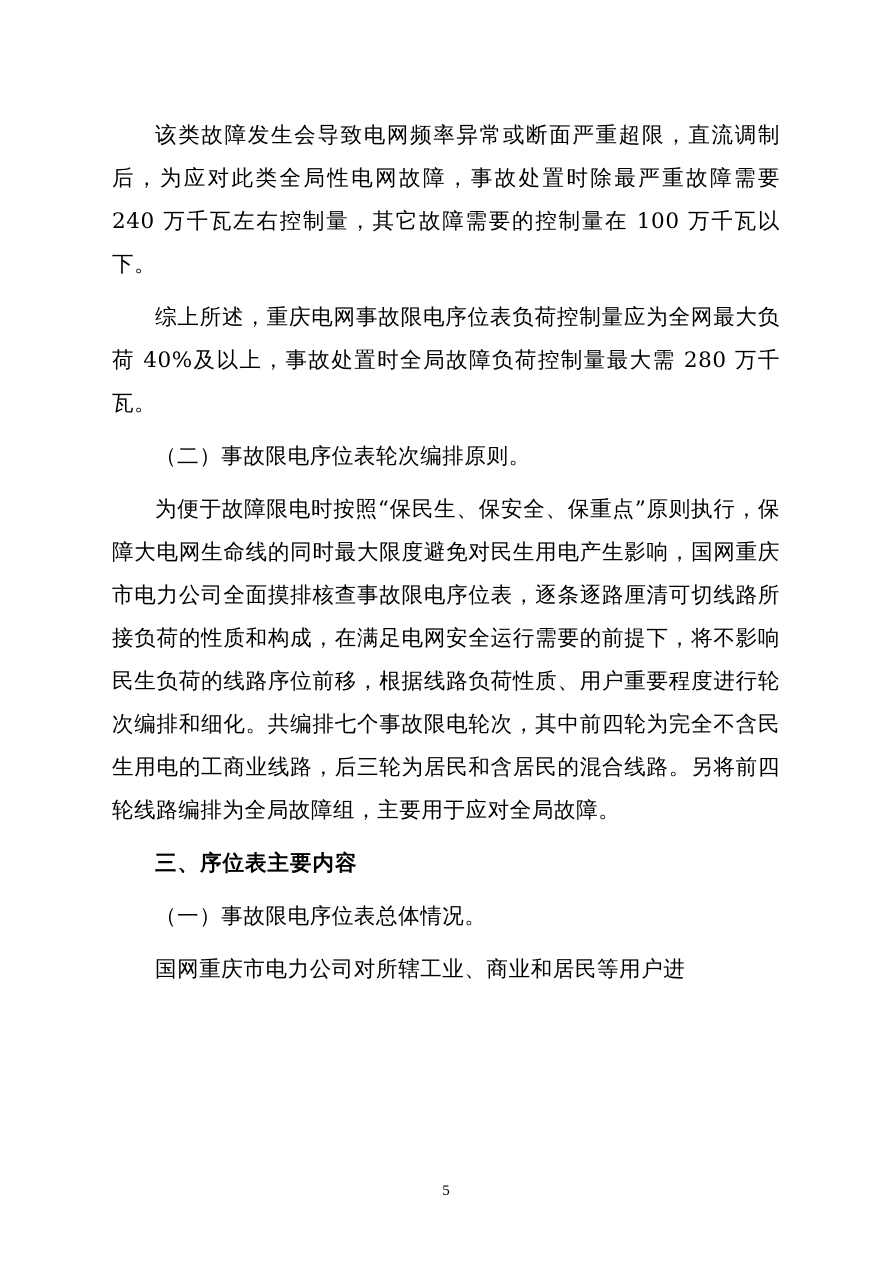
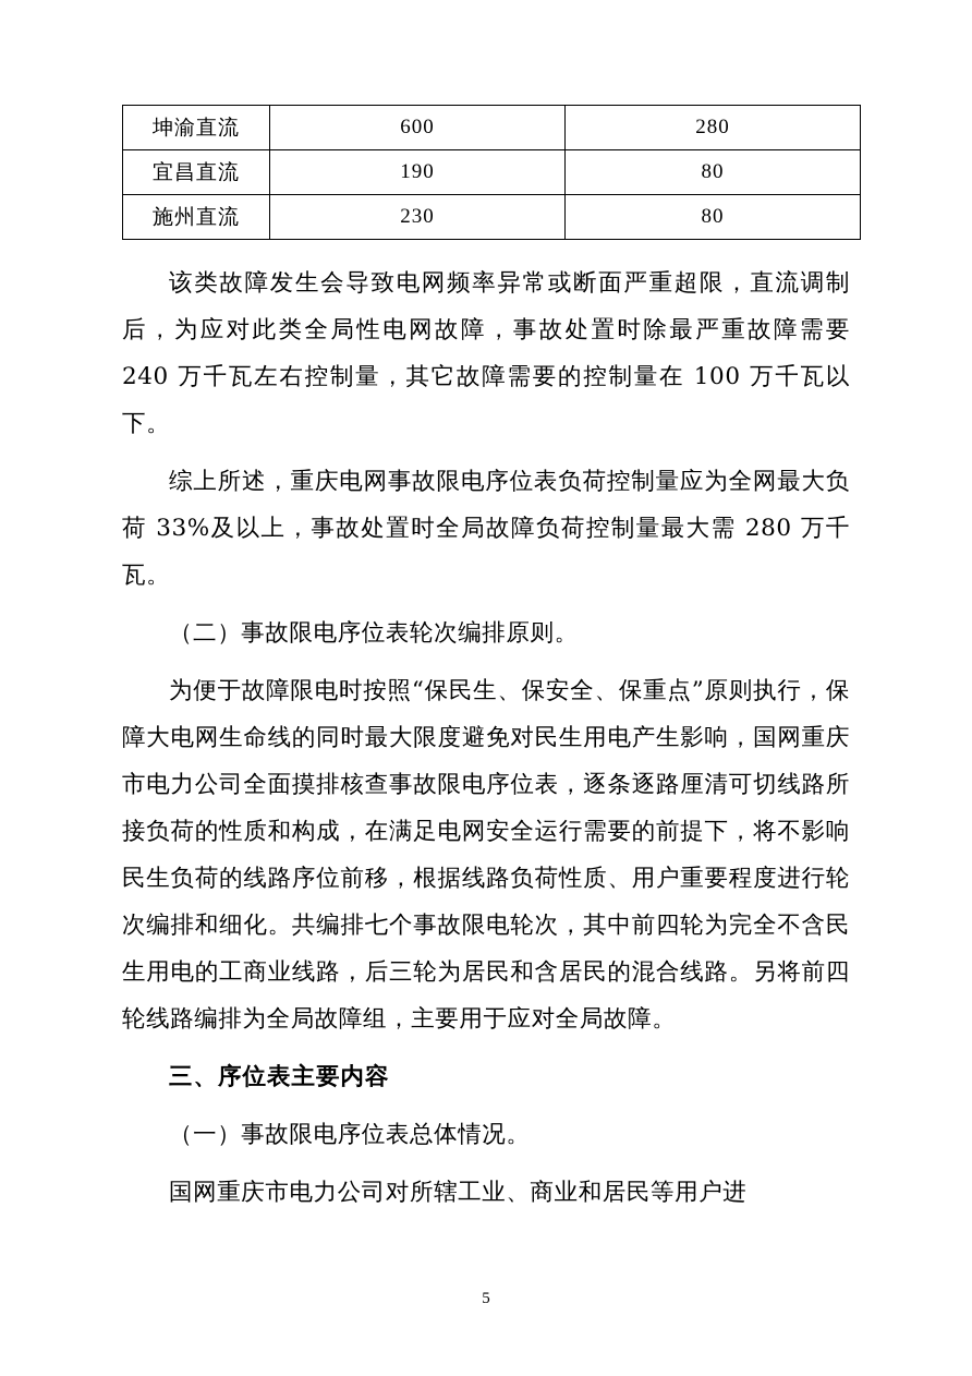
+ 坤渝直流	600	280
+ 宜昌直流	190	80
+ 施州直流	230	80
  该类故障发生会导致电网频率异常或断面严重超限，直流调制后，为应对此类全局性电网故障，事故处置时除最严重故障需要 240 万千瓦左右控制量，其它故障需要的控制量在 100 万千瓦以下。
- 综上所述，重庆电网事故限电序位表负荷控制量应为全网最大负荷 40%及以上，事故处置时全局故障负荷控制量最大需 280 万千瓦。
+ 综上所述，重庆电网事故限电序位表负荷控制量应为全网最大负荷 33%及以上，事故处置时全局故障负荷控制量最大需 280 万千瓦。
  （二）事故限电序位表轮次编排原则。
  为便于故障限电时按照“保民生、保安全、保重点”原则执行，保障大电网生命线的同时最大限度避免对民生用电产生影响，国网重庆市电力公司全面摸排核查事故限电序位表，逐条逐路厘清可切线路所接负荷的性质和构成，在满足电网安全运行需要的前提下，将不影响民生负荷的线路序位前移，根据线路负荷性质、用户重要程度进行轮次编排和细化。共编排七个事故限电轮次，其中前四轮为完全不含民生用电的工商业线路，后三轮为居民和含居民的混合线路。另将前四轮线路编排为全局故障组，主要用于应对全局故障。
  三、序位表主要内容
  （一）事故限电序位表总体情况。
  国网重庆市电力公司对所辖工业、商业和居民等用户进
  5
